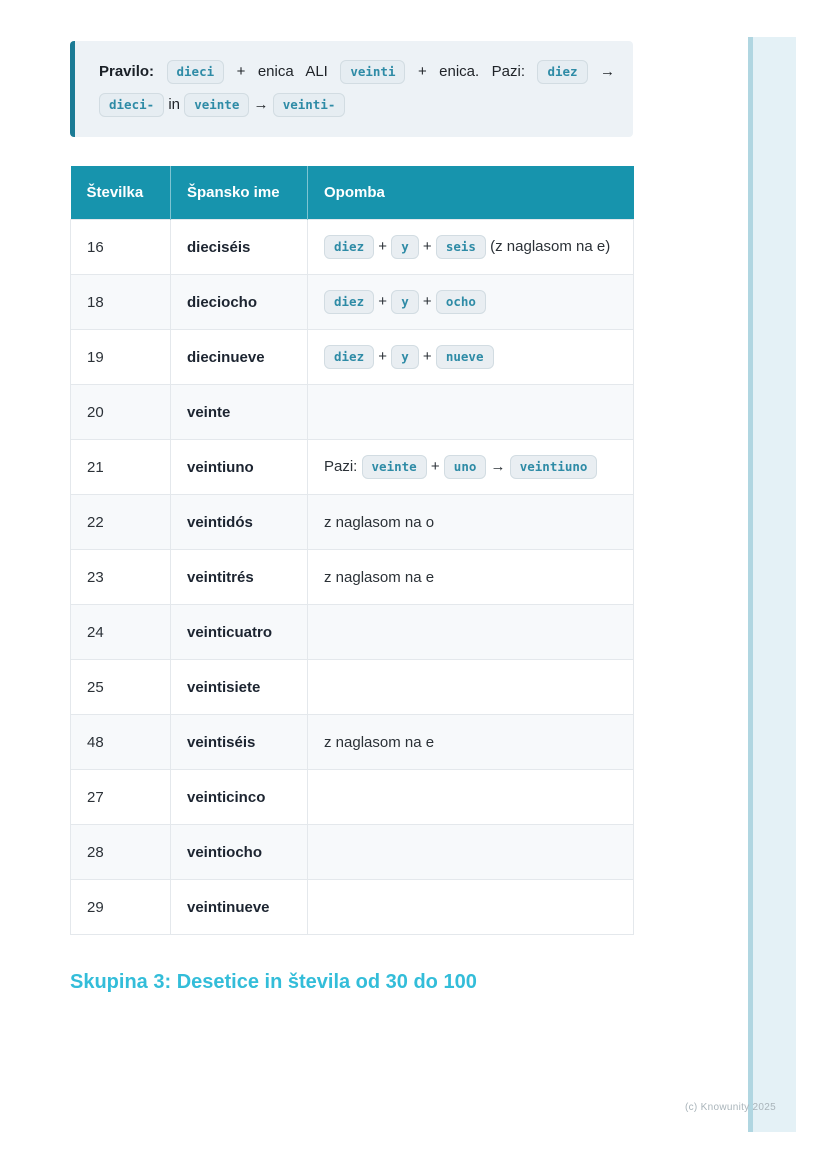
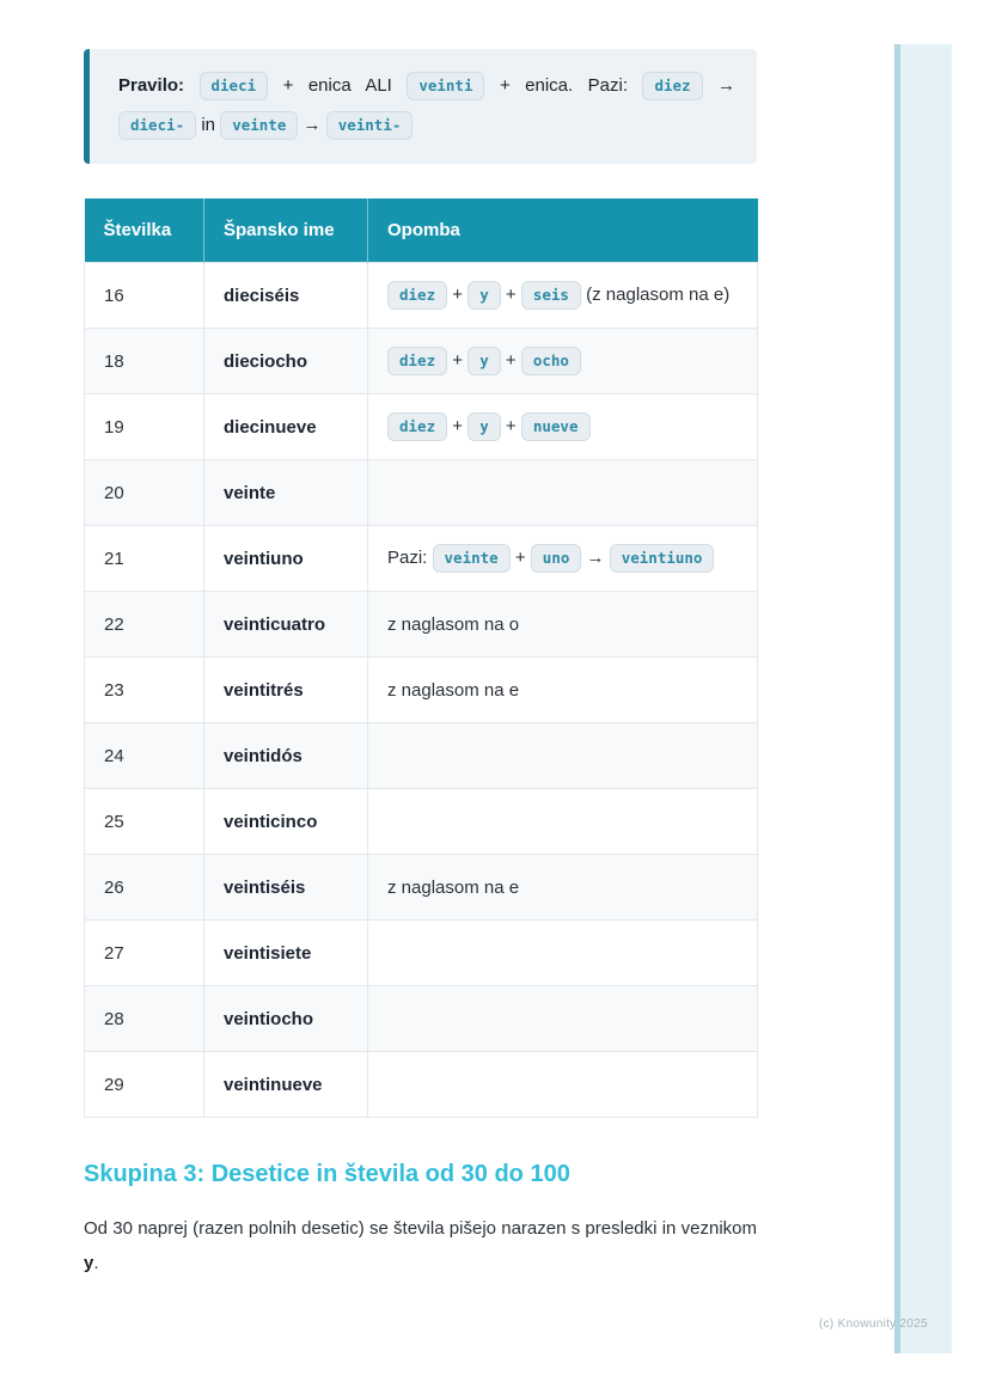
  Pravilo: dieci + enica ALI veinti + enica. Pazi: diez →
  dieci- in veinte → veinti-
  Številka	Špansko ime	Opomba
  16	dieciséis	diez + y + seis (z naglasom na e)
  18	dieciocho	diez + y + ocho
  19	diecinueve	diez + y + nueve
  20	veinte
  21	veintiuno	Pazi: veinte + uno → veintiuno
- 22	veintidós	z naglasom na o
+ 22	veinticuatro	z naglasom na o
  23	veintitrés	z naglasom na e
- 24	veinticuatro
+ 24	veintidós
- 25	veintisiete
+ 25	veinticinco
- 48	veintiséis	z naglasom na e
+ 26	veintiséis	z naglasom na e
- 27	veinticinco
+ 27	veintisiete
  28	veintiocho
  29	veintinueve
  Skupina 3: Desetice in števila od 30 do 100
+ Od 30 naprej (razen polnih desetic) se števila pišejo narazen s presledki in veznikom y.
  (c) Knowunity 2025
